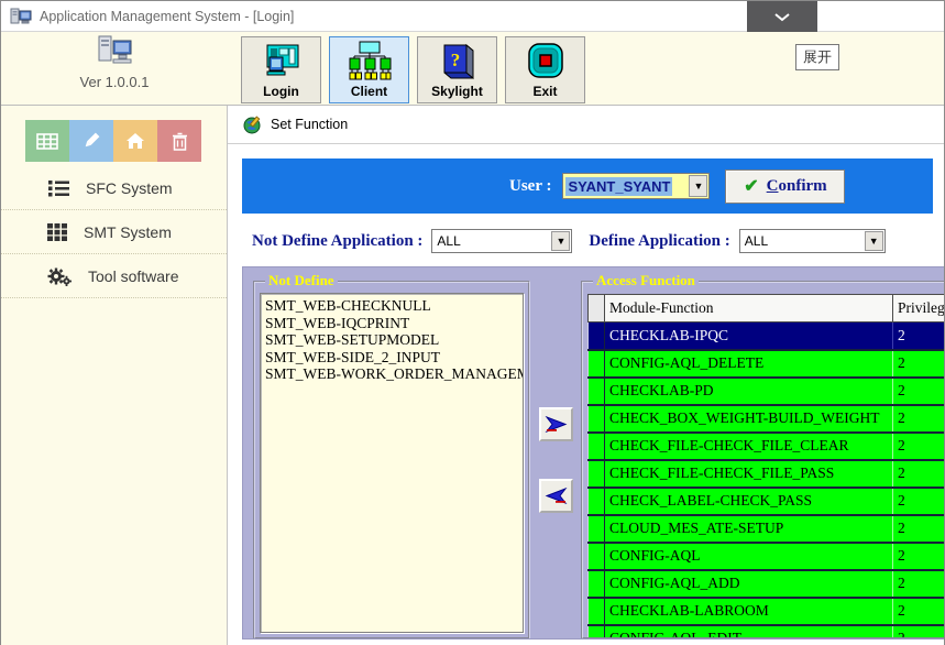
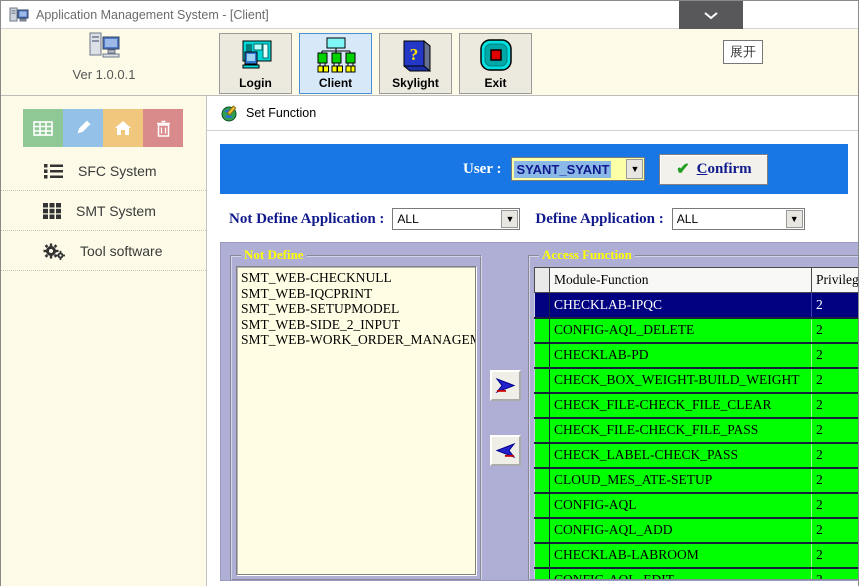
- Application Management System - [Login]
+ Application Management System - [Client]
  Ver 1.0.0.1
  Login
  Client
  ?
  Skylight
  Exit
  展开
  SFC System
  SMT System
  Tool software
  Set Function
  User :
  SYANT_SYANT
  ▼
  ✔
  Confirm
  Not Define Application :
  ALL
  ▼
  Define Application :
  ALL
  ▼
  Not Define
  SMT_WEB-CHECKNULL
  SMT_WEB-IQCPRINT
  SMT_WEB-SETUPMODEL
  SMT_WEB-SIDE_2_INPUT
  SMT_WEB-WORK_ORDER_MANAGE
  Access Function
  	Module-Function	Privileg
  	CHECKLAB-IPQC	2
  	CONFIG-AQL_DELETE	2
  	CHECKLAB-PD	2
  	CHECK_BOX_WEIGHT-BUILD_WEIGHT	2
  	CHECK_FILE-CHECK_FILE_CLEAR	2
  	CHECK_FILE-CHECK_FILE_PASS	2
  	CHECK_LABEL-CHECK_PASS	2
  	CLOUD_MES_ATE-SETUP	2
  	CONFIG-AQL	2
  	CONFIG-AQL_ADD	2
  	CHECKLAB-LABROOM	2
